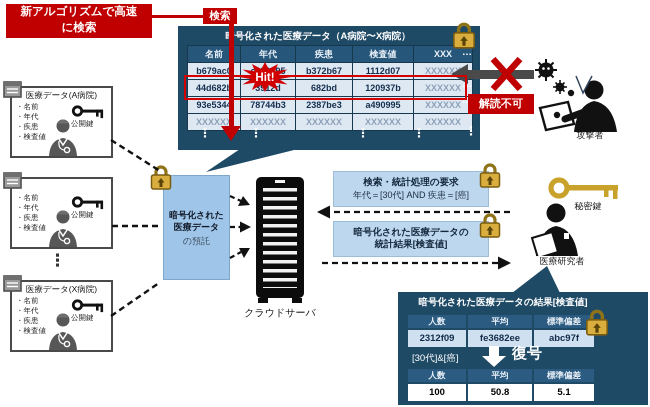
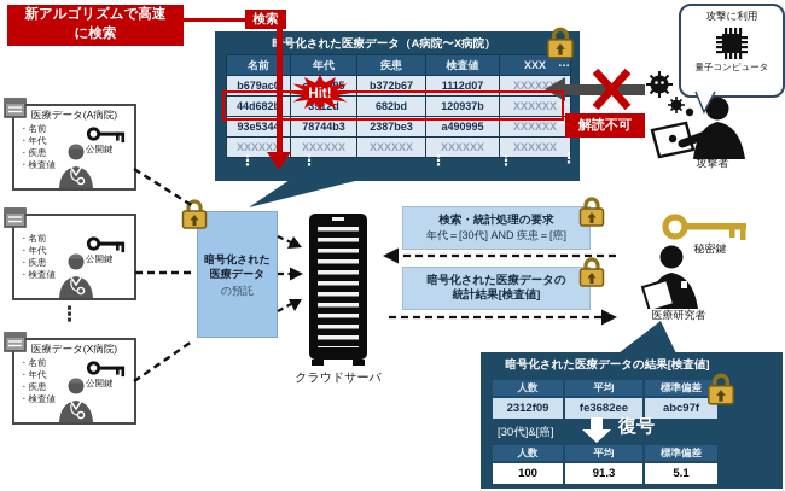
  新アルゴリズムで高速
  に検索
  検索
  号化された医療データ（A病院〜X病院）
  名前	年代	疾患	検査値	XXX
  b679ac		b372b67	1112d07	XXXXXX
  44d682	3912d	682bd	120937b	XXXXXX
  93e534	78744b3	2387be3	a490995	XXXXXX
  XXXXX	XXXXXX	XXXXXX	XXXXXX	XXXXXX
  …
  …
  …
  ⋮
  ⋮
  ⋮
  ⋮
  ⋮
  Hit!
+ 攻撃に利用
+ 量子コンピュータ
  攻撃者
  解読不可
  医療データ(A病院)
  ・名前
  ・年代
  ・疾患
  ・検査値
  公開鍵
  ・名前
  ・年代
  ・疾患
  ・検査値
  公開鍵
  ⋮
  医療データ(X病院)
  ・名前
  ・年代
  ・疾患
  ・検査値
  公開鍵
  暗号化された
  医療データ
  の預託
  クラウドサーバ
  検索・統計処理の要求
  年代＝[30代] AND 疾患＝[癌]
  暗号化された医療データの
  統計結果[検査値]
  秘密鍵
  医療研究者
  暗号化された医療データの結果[検査値]
  人数	平均	標準偏差
  2312f09	fe3682ee	abc97f
  [30代]&[癌]
  復号
  人数	平均	標準偏差
- 100	50.8	5.1
+ 100	91.3	5.1
